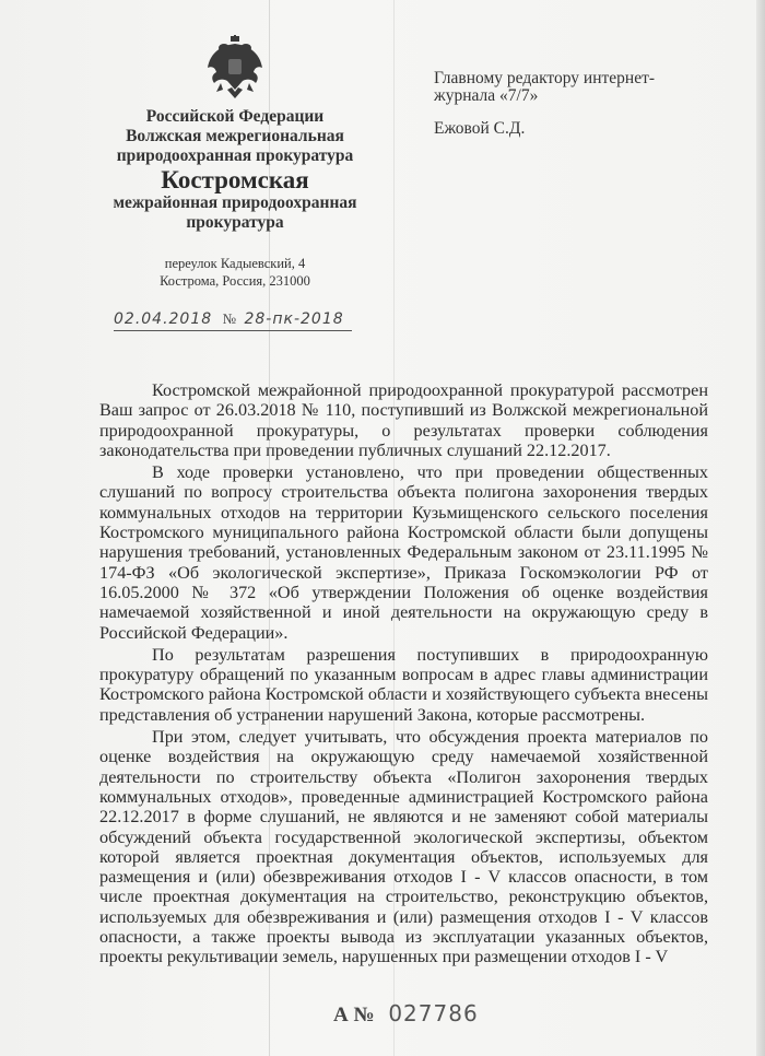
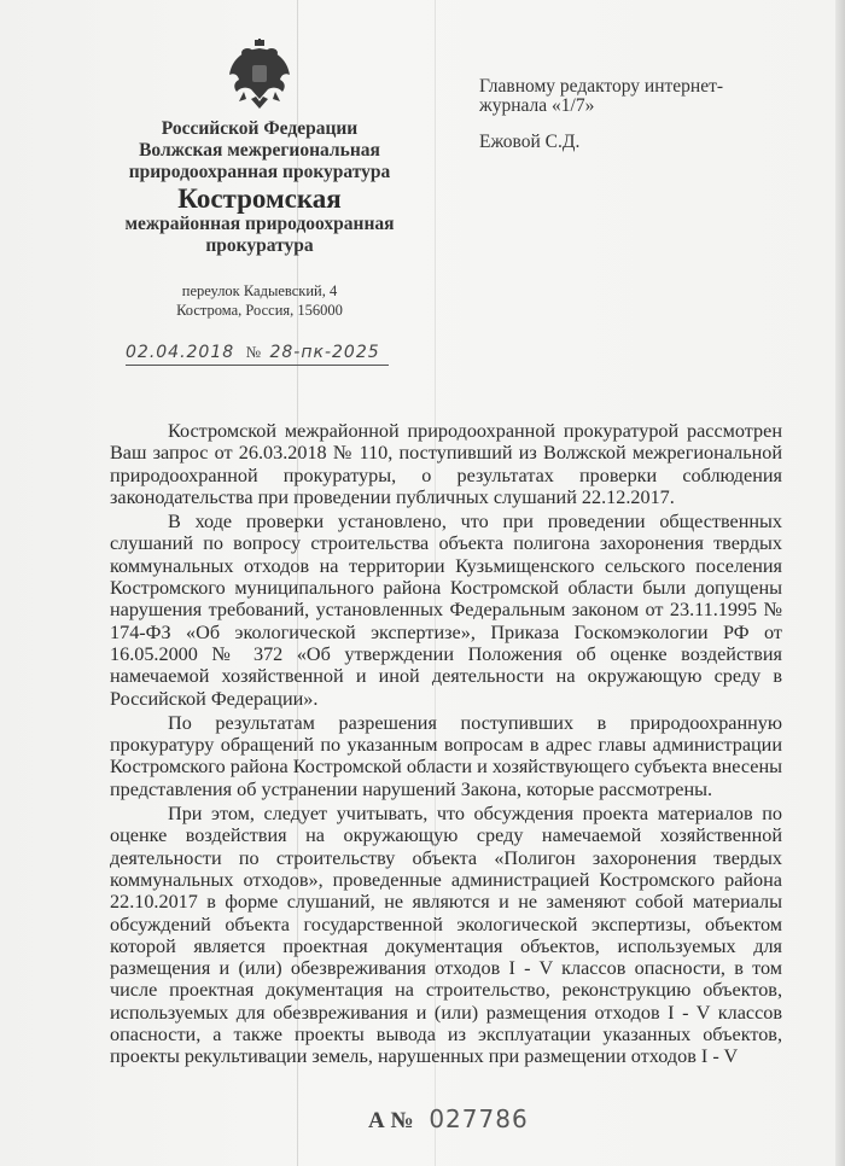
  Российской Федерации
  Волжская межрегиональная
  природоохранная прокуратура
  Костромская
  межрайонная природоохранная
  прокуратура
  переулок Кадыевский, 4
- Кострома, Россия, 231000
+ Кострома, Россия, 156000
- 02.04.2018 № 28-пк-2018
+ 02.04.2018 № 28-пк-2025
  Главному редактору интернет-
- журнала «7/7»
+ журнала «1/7»
  Ежовой С.Д.
  Костромской межрайонной природоохранной прокуратурой рассмотрен Ваш запрос от 26.03.2018 № 110, поступивший из Волжской межрегиональной природоохранной прокуратуры, о результатах проверки соблюдения законодательства при проведении публичных слушаний 22.12.2017.
  В ходе проверки установлено, что при проведении общественных слушаний по вопросу строительства объекта полигона захоронения твердых коммунальных отходов на территории Кузьмищенского сельского поселения Костромского муниципального района Костромской области были допущены нарушения требований, установленных Федеральным законом от 23.11.1995 № 174-ФЗ «Об экологической экспертизе», Приказа Госкомэкологии РФ от 16.05.2000 № 372 «Об утверждении Положения об оценке воздействия намечаемой хозяйственной и иной деятельности на окружающую среду в Российской Федерации».
  По результатам разрешения поступивших в природоохранную прокуратуру обращений по указанным вопросам в адрес главы администрации Костромского района Костромской области и хозяйствующего субъекта внесены представления об устранении нарушений Закона, которые рассмотрены.
- При этом, следует учитывать, что обсуждения проекта материалов по оценке воздействия на окружающую среду намечаемой хозяйственной деятельности по строительству объекта «Полигон захоронения твердых коммунальных отходов», проведенные администрацией Костромского района 22.12.2017 в форме слушаний, не являются и не заменяют собой материалы обсуждений объекта государственной экологической экспертизы, объектом которой является проектная документация объектов, используемых для размещения и (или) обезвреживания отходов I - V классов опасности, в том числе проектная документация на строительство, реконструкцию объектов, используемых для обезвреживания и (или) размещения отходов I - V классов опасности, а также проекты вывода из эксплуатации указанных объектов, проекты рекультивации земель, нарушенных при размещении отходов I - V
+ При этом, следует учитывать, что обсуждения проекта материалов по оценке воздействия на окружающую среду намечаемой хозяйственной деятельности по строительству объекта «Полигон захоронения твердых коммунальных отходов», проведенные администрацией Костромского района 22.10.2017 в форме слушаний, не являются и не заменяют собой материалы обсуждений объекта государственной экологической экспертизы, объектом которой является проектная документация объектов, используемых для размещения и (или) обезвреживания отходов I - V классов опасности, в том числе проектная документация на строительство, реконструкцию объектов, используемых для обезвреживания и (или) размещения отходов I - V классов опасности, а также проекты вывода из эксплуатации указанных объектов, проекты рекультивации земель, нарушенных при размещении отходов I - V
  А № 027786
